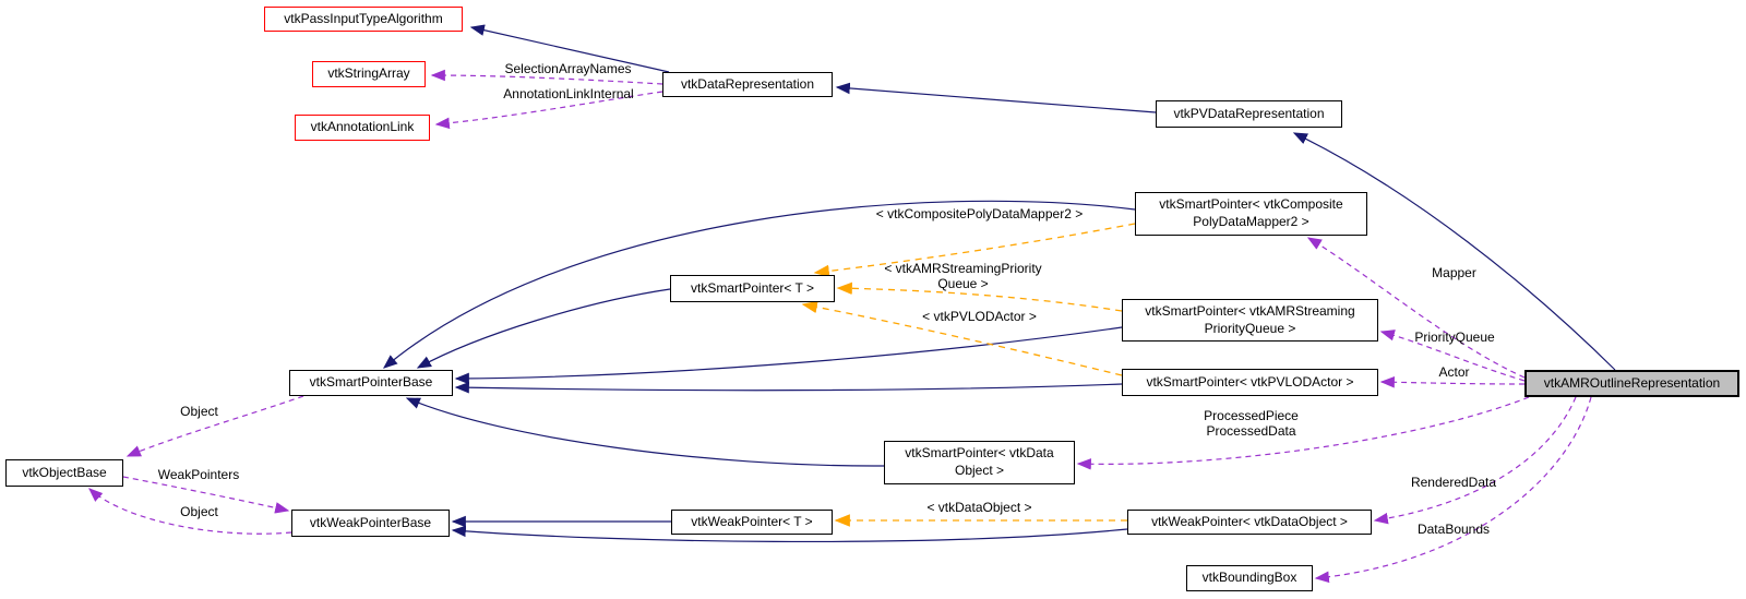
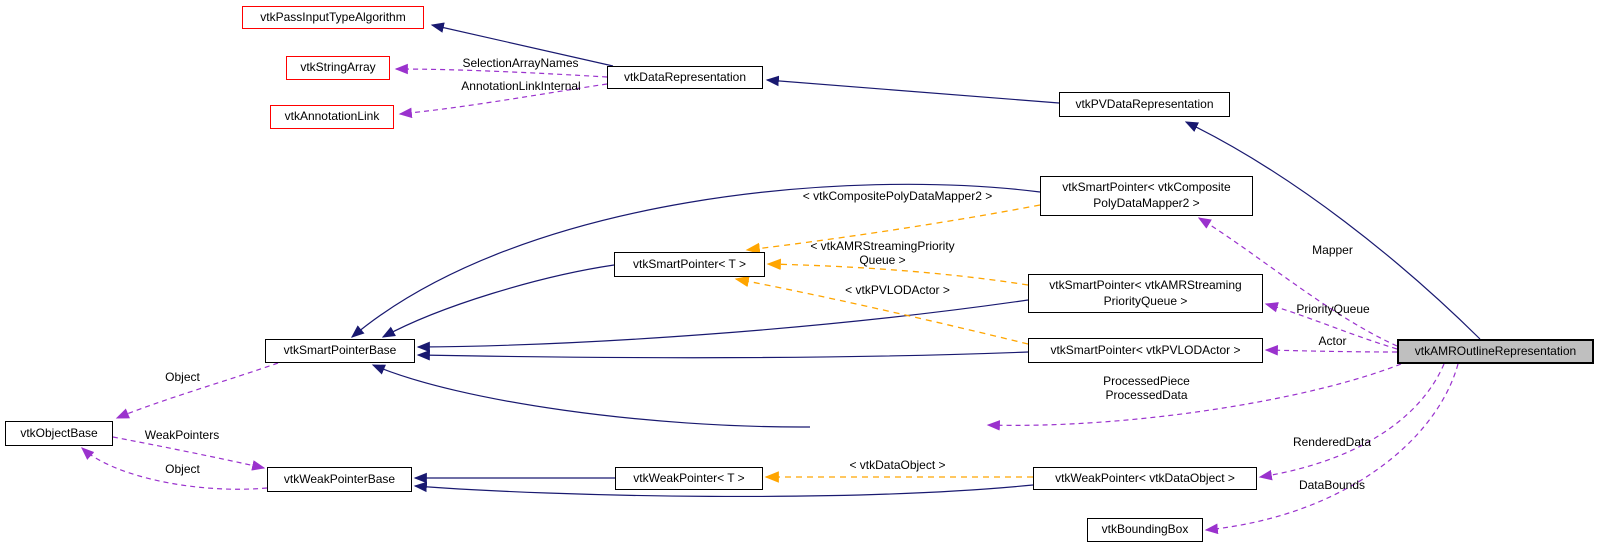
  vtkPassInputTypeAlgorithm
  vtkStringArray
  vtkAnnotationLink
  vtkDataRepresentation
  vtkPVDataRepresentation
  vtkSmartPointer< vtkComposite
  PolyDataMapper2 >
  vtkSmartPointer< T >
  vtkSmartPointer< vtkAMRStreaming
  PriorityQueue >
  vtkSmartPointer< vtkPVLODActor >
  vtkSmartPointerBase
  vtkObjectBase
- vtkSmartPointer< vtkData
- Object >
  vtkWeakPointerBase
  vtkWeakPointer< T >
  vtkWeakPointer< vtkDataObject >
  vtkBoundingBox
  vtkAMROutlineRepresentation
  SelectionArrayNames
  AnnotationLinkInternal
  < vtkCompositePolyDataMapper2 >
  < vtkAMRStreamingPriority
  Queue >
  < vtkPVLODActor >
  < vtkDataObject >
  Mapper
  PriorityQueue
  Actor
  ProcessedPiece
  ProcessedData
  RenderedData
  DataBounds
  Object
  WeakPointers
  Object
